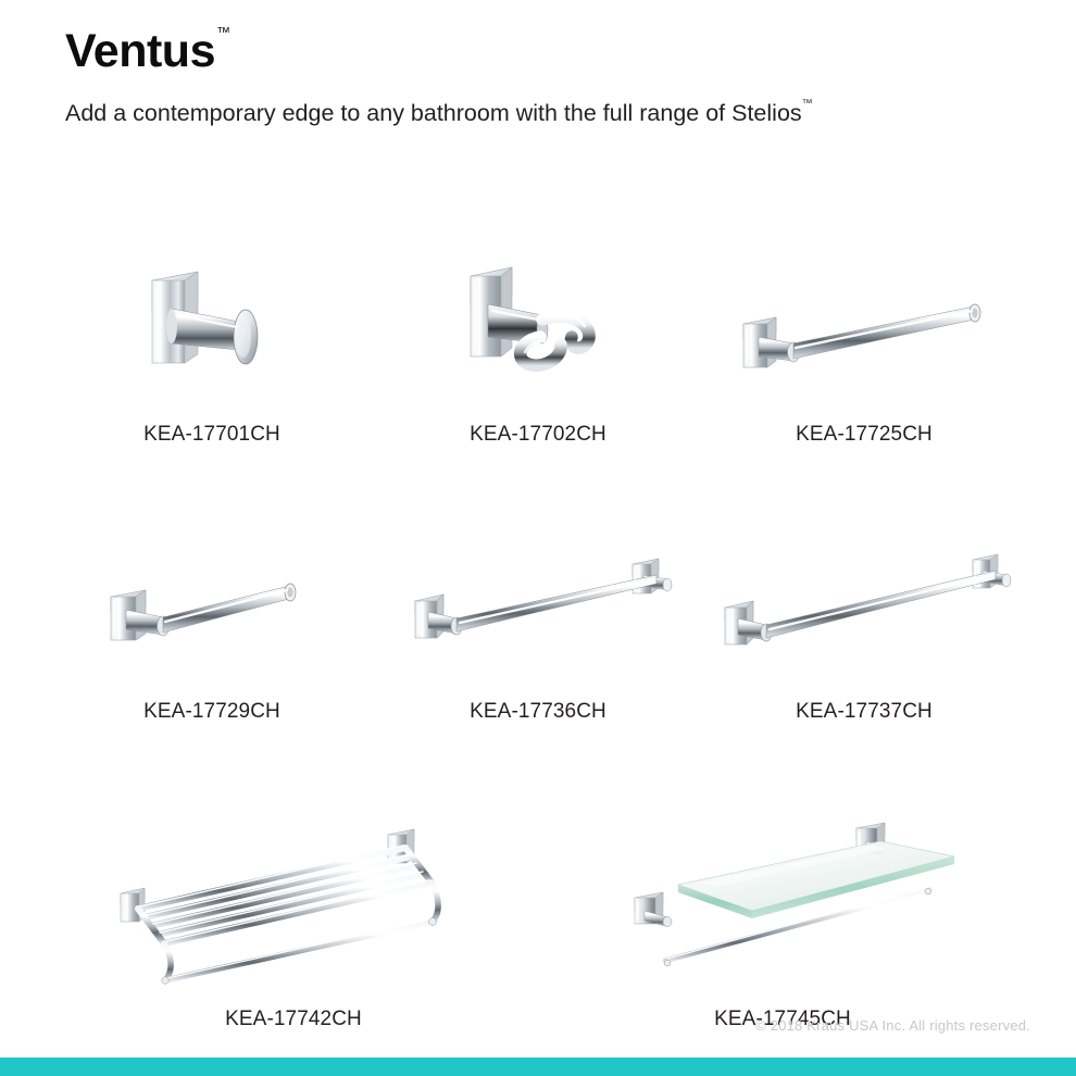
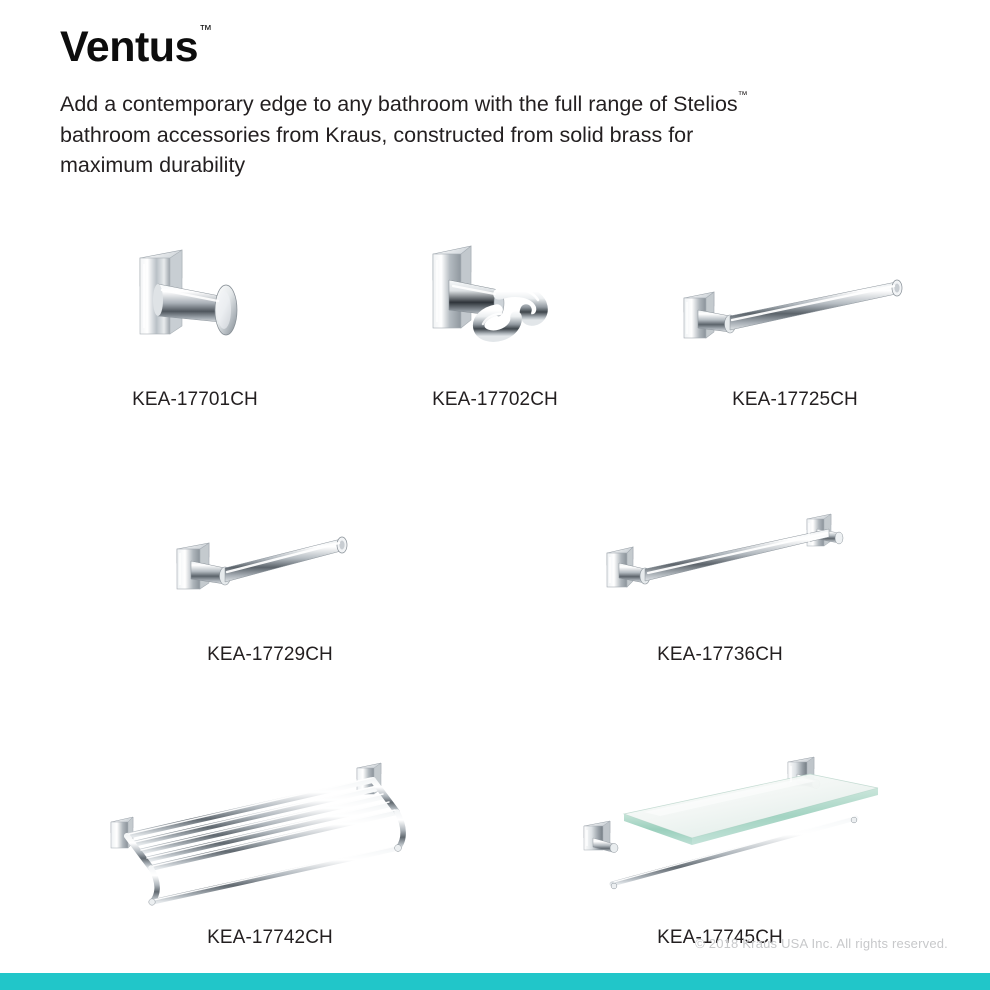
  Ventus™
  Add a contemporary edge to any bathroom with the full range of Stelios™
+ bathroom accessories from Kraus, constructed from solid brass for
+ maximum durability
  KEA-17701CH
  KEA-17702CH
  KEA-17725CH
  KEA-17729CH
  KEA-17736CH
- KEA-17737CH
  KEA-17742CH
  KEA-17745CH
  © 2018 Kraus USA Inc. All rights reserved.
